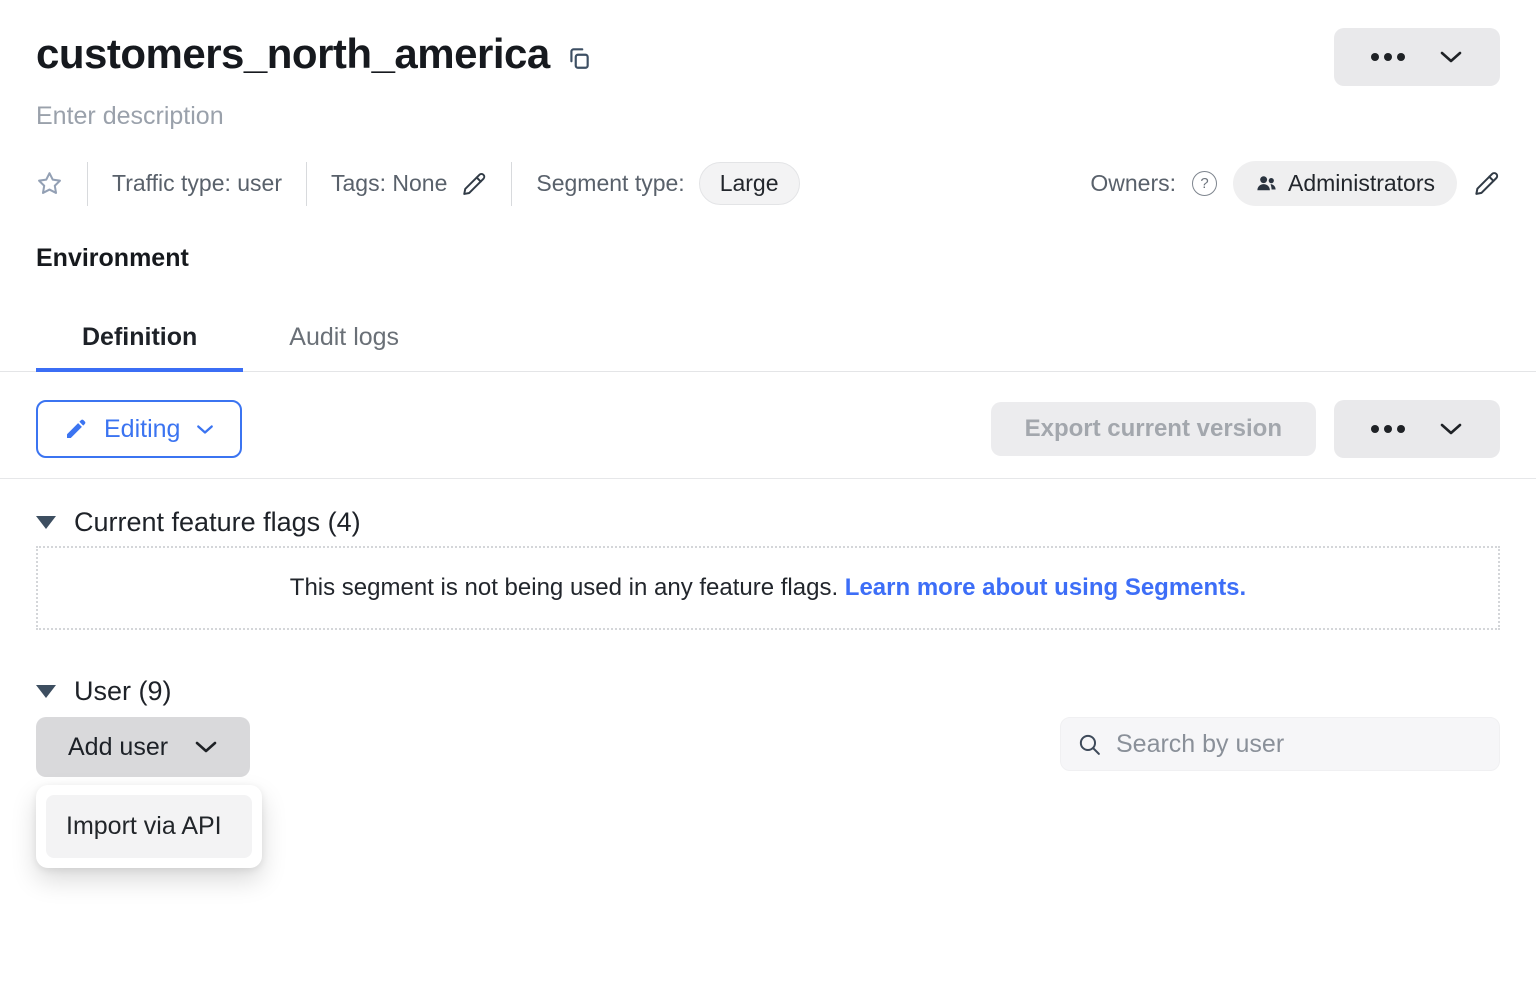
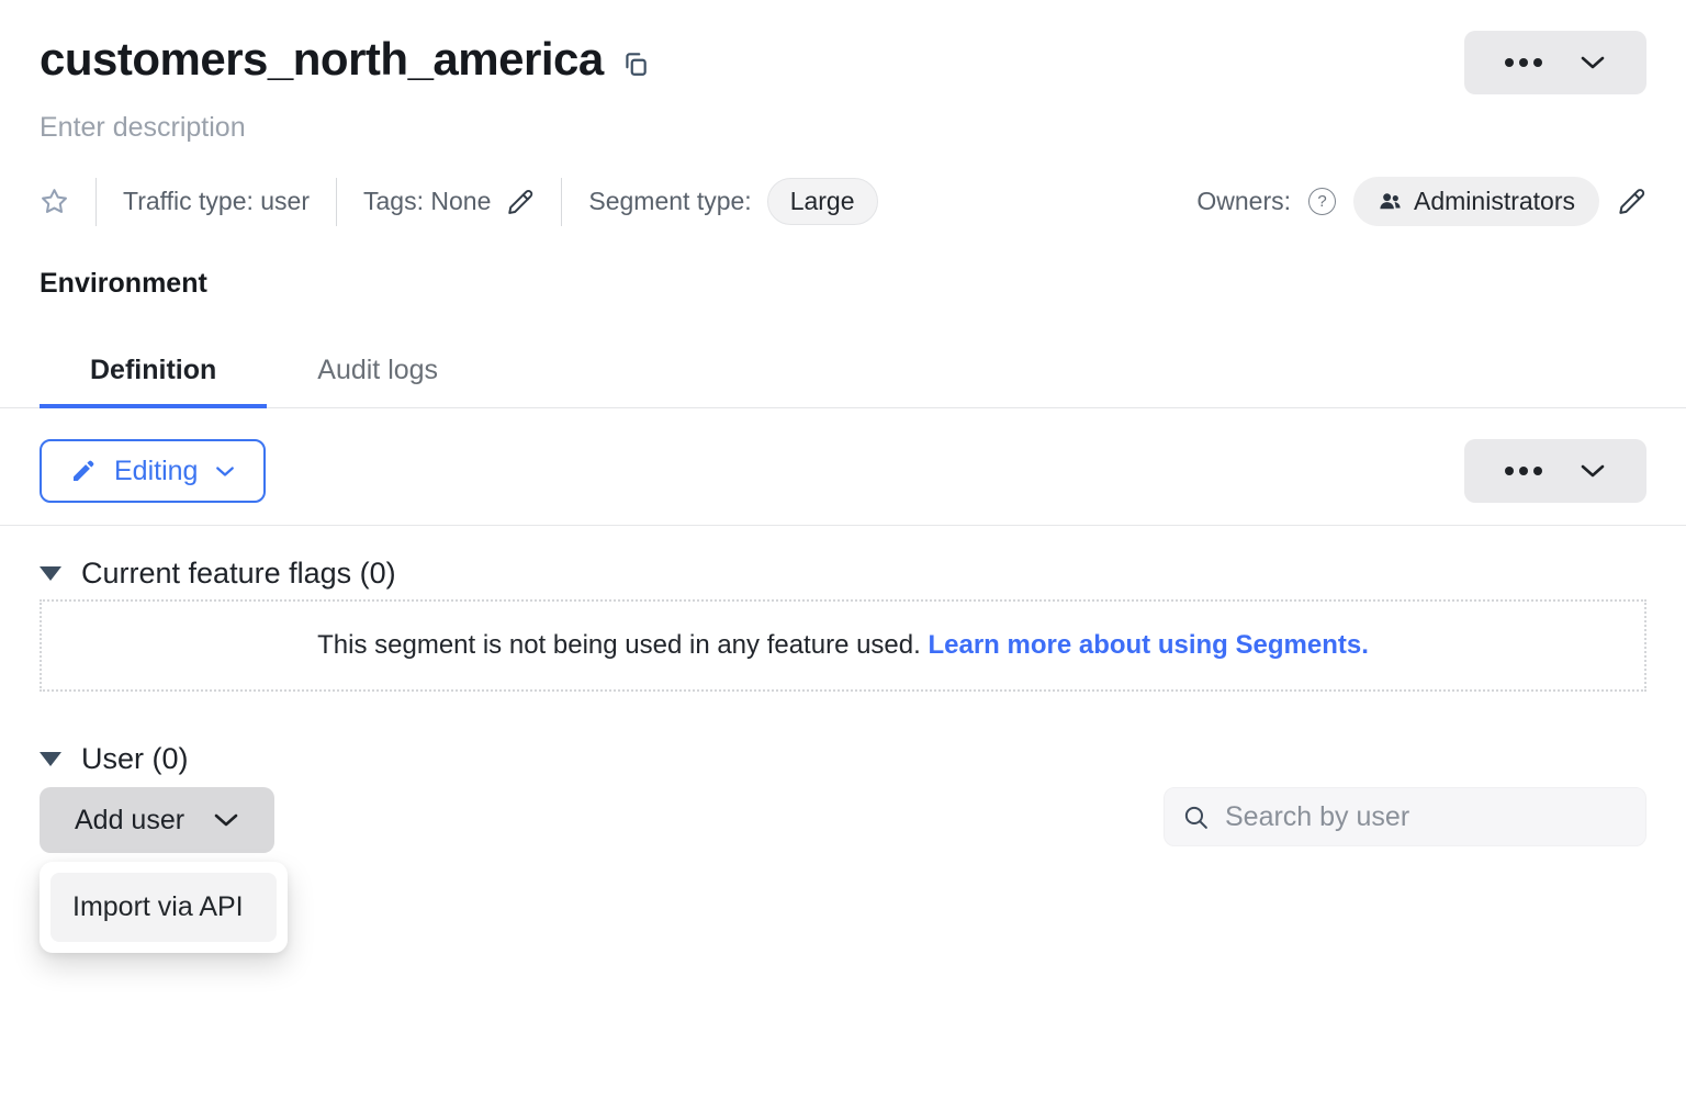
  customers_north_america
  Enter description
  Traffic type: user
  Tags: None
  Segment type:
  Large
  Owners:
  ?
  Administrators
  Environment
  Definition
  Audit logs
  Editing
- Export current version
- Current feature flags (4)
+ Current feature flags (0)
- This segment is not being used in any feature flags. Learn more about using Segments.
+ This segment is not being used in any feature used. Learn more about using Segments.
- User (9)
+ User (0)
  Add user
  Import via API
  Search by user
